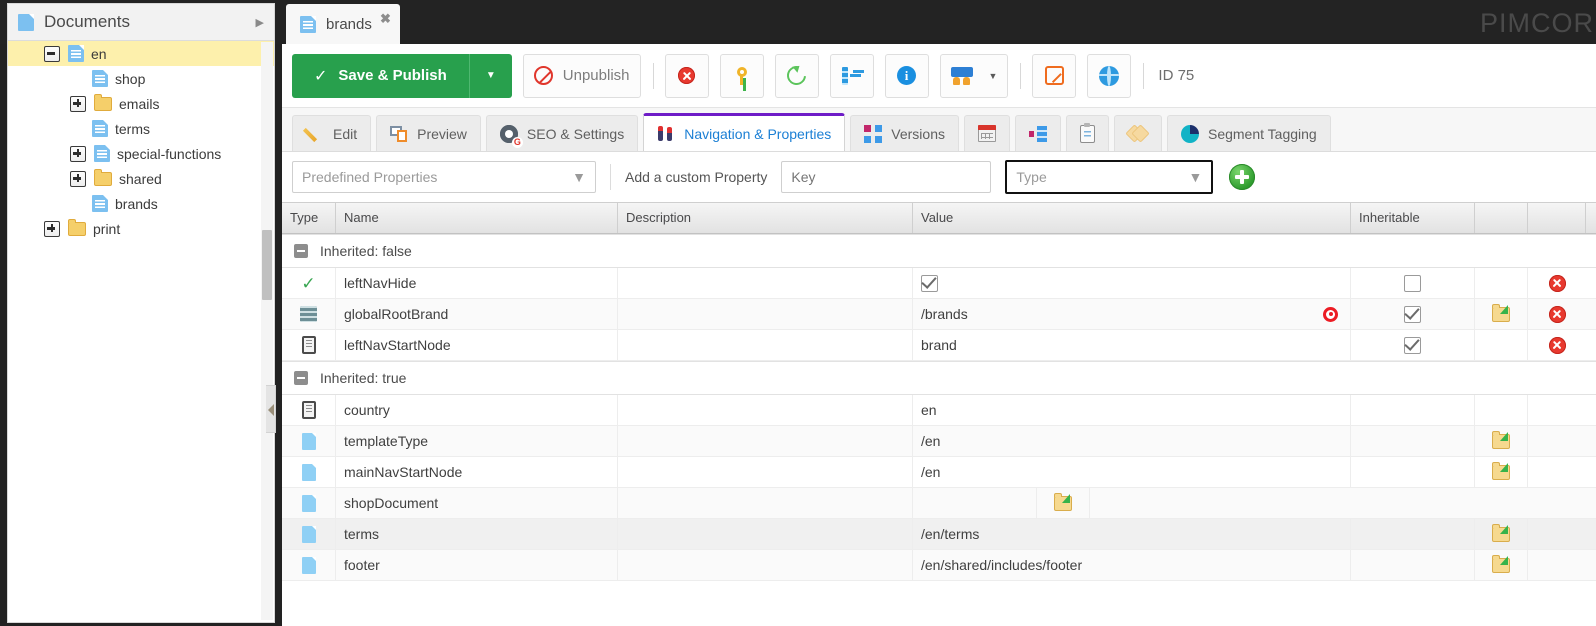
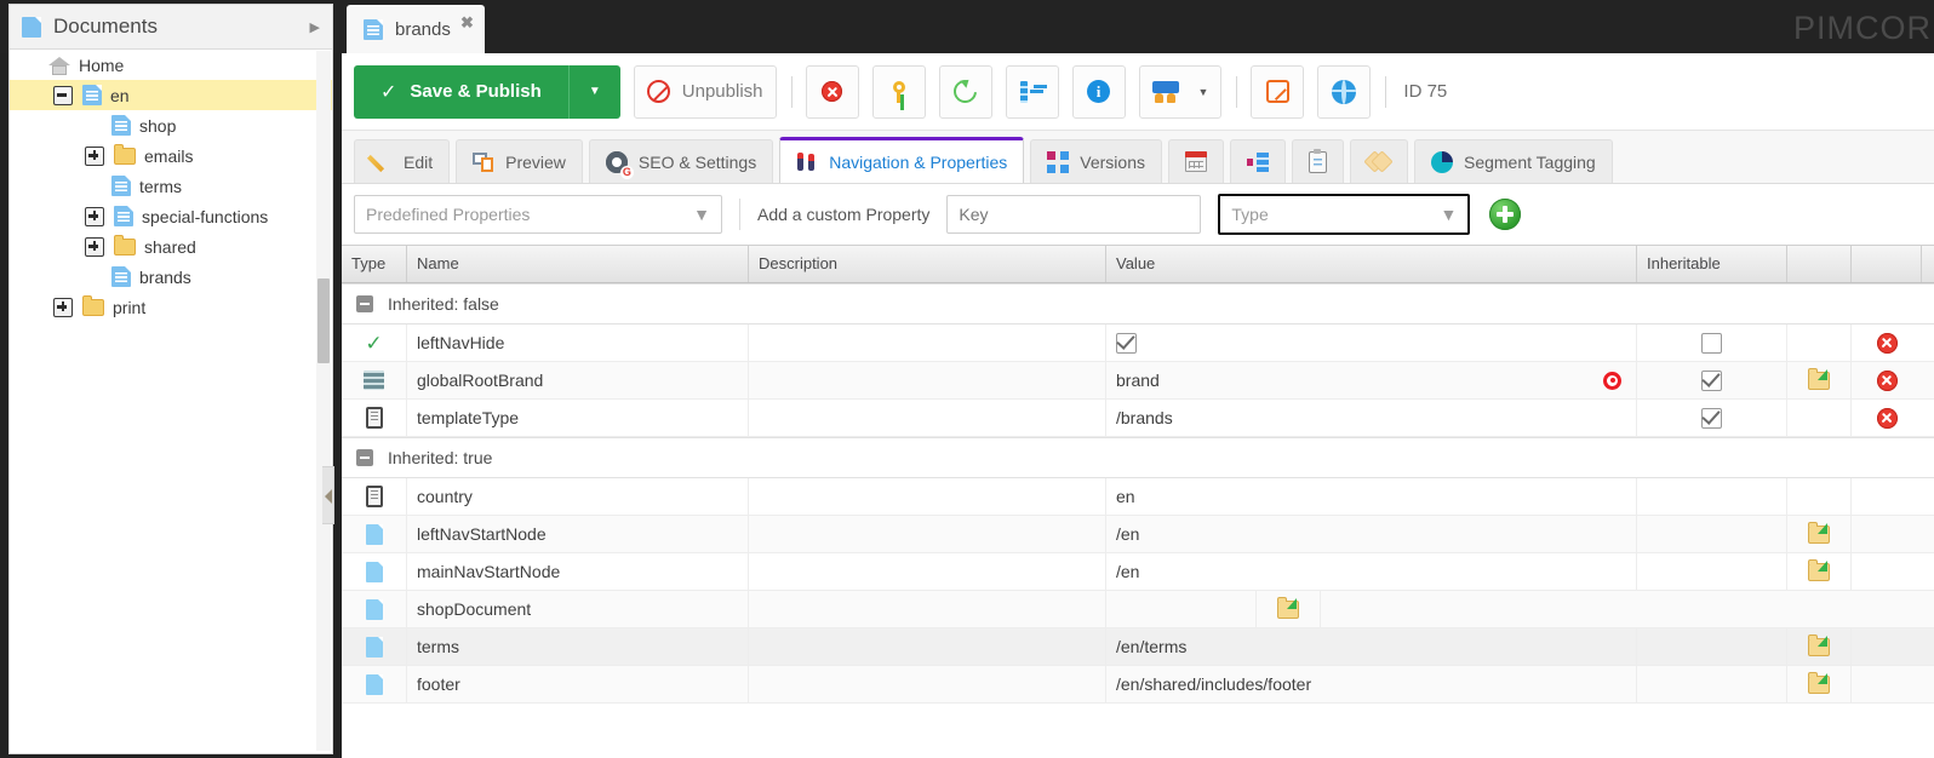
  PIMCOR
  brands
  ✖
  Documents
  ▶
+ Home
  en
  shop
  emails
  terms
  special-functions
  shared
  brands
  print
  ✓
  Save & Publish
  ▼
  Unpublish
  i
  ▼
  ID 75
  Edit
  Preview
  SEO & Settings
  Navigation & Properties
  Versions
  Segment Tagging
  Predefined Properties
  ▼
  Add a custom Property
  Key
  Type
  ▼
  Type
  Name
  Description
  Value
  Inheritable
  Inherited: false
  ✓
  leftNavHide
  globalRootBrand
- /brands
+ brand
- leftNavStartNode
+ templateType
- brand
+ /brands
  Inherited: true
  country
  en
- templateType
+ leftNavStartNode
  /en
  mainNavStartNode
  /en
  shopDocument
  terms
  /en/terms
  footer
  /en/shared/includes/footer
